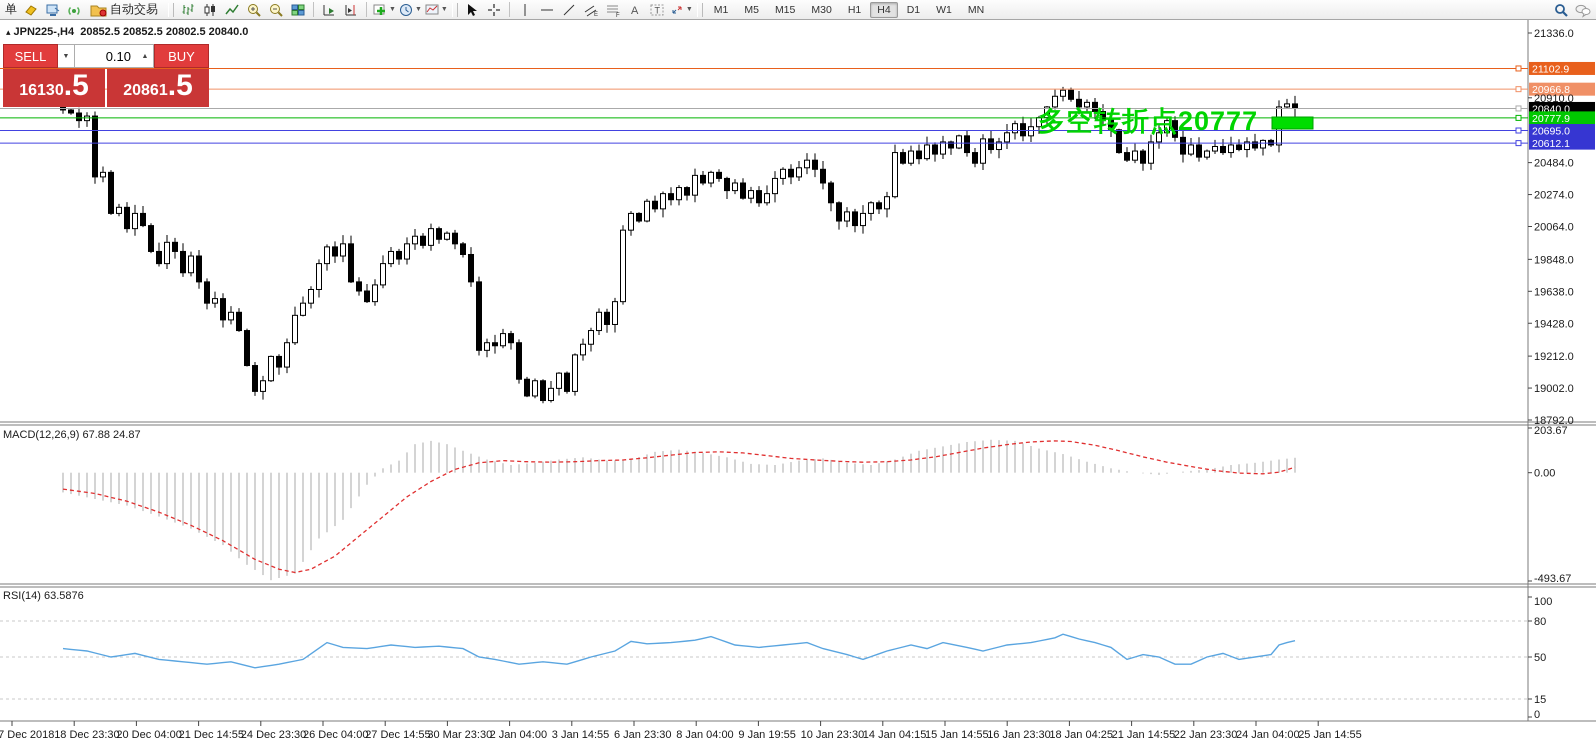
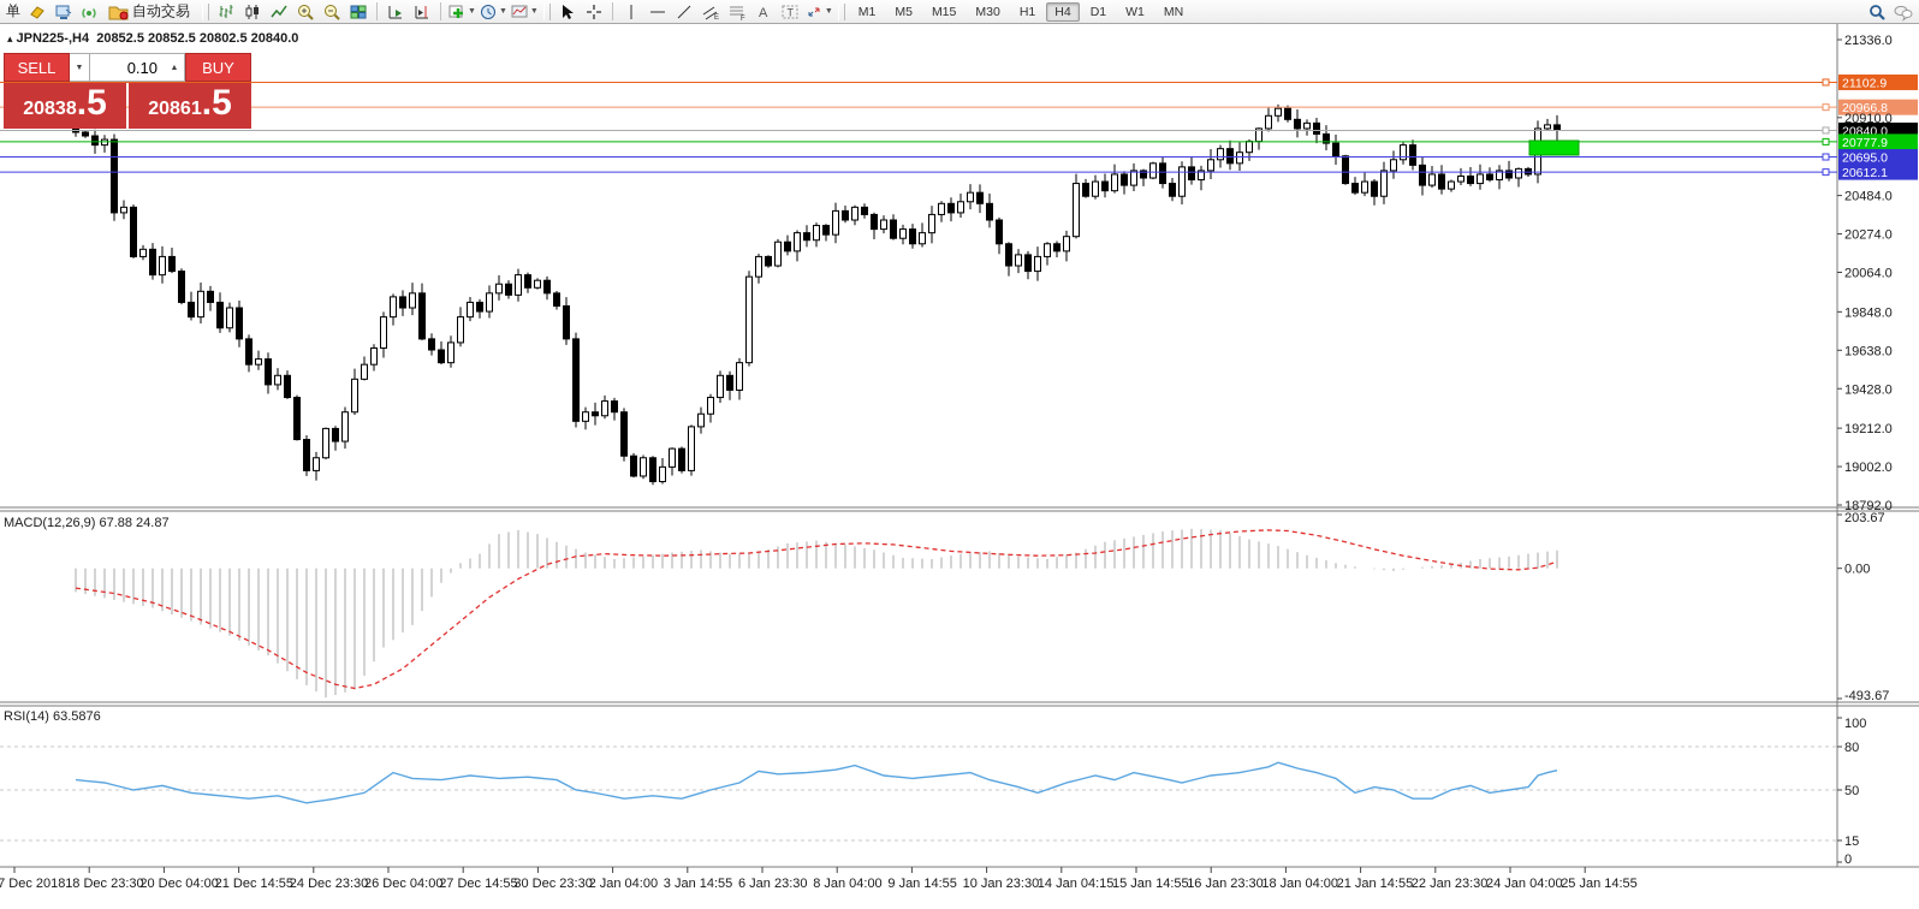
  单
  自动交易
  A
  T
  M1
  M5
  M15
  M30
  H1
  H4
  D1
  W1
  MN
  21102.9
  20966.8
  20840.0
  20777.9
  20695.0
  20612.1
  21336.0
  20910.0
  20484.0
  20274.0
  20064.0
  19848.0
  19638.0
  19428.0
  19212.0
  19002.0
  18792.0
  203.67
  0.00
  -493.67
  100
  80
  50
  15
  0
  7 Dec 2018
  18 Dec 23:30
  20 Dec 04:00
  21 Dec 14:55
  24 Dec 23:30
  26 Dec 04:00
  27 Dec 14:55
- 30 Mar 23:30
+ 30 Dec 23:30
  2 Jan 04:00
  3 Jan 14:55
  6 Jan 23:30
  8 Jan 04:00
- 9 Jan 19:55
+ 9 Jan 14:55
  10 Jan 23:30
  14 Jan 04:15
  15 Jan 14:55
  16 Jan 23:30
- 18 Jan 04:25
+ 18 Jan 04:00
  21 Jan 14:55
  22 Jan 23:30
  24 Jan 04:00
  25 Jan 14:55
  ▴ JPN225-,H4 20852.5 20852.5 20802.5 20840.0
  SELL
  0.10
  BUY
- 16130
+ 20838
  .5
  20861
  .5
  MACD(12,26,9) 67.88 24.87
  RSI(14) 63.5876
- 多空转折点20777
